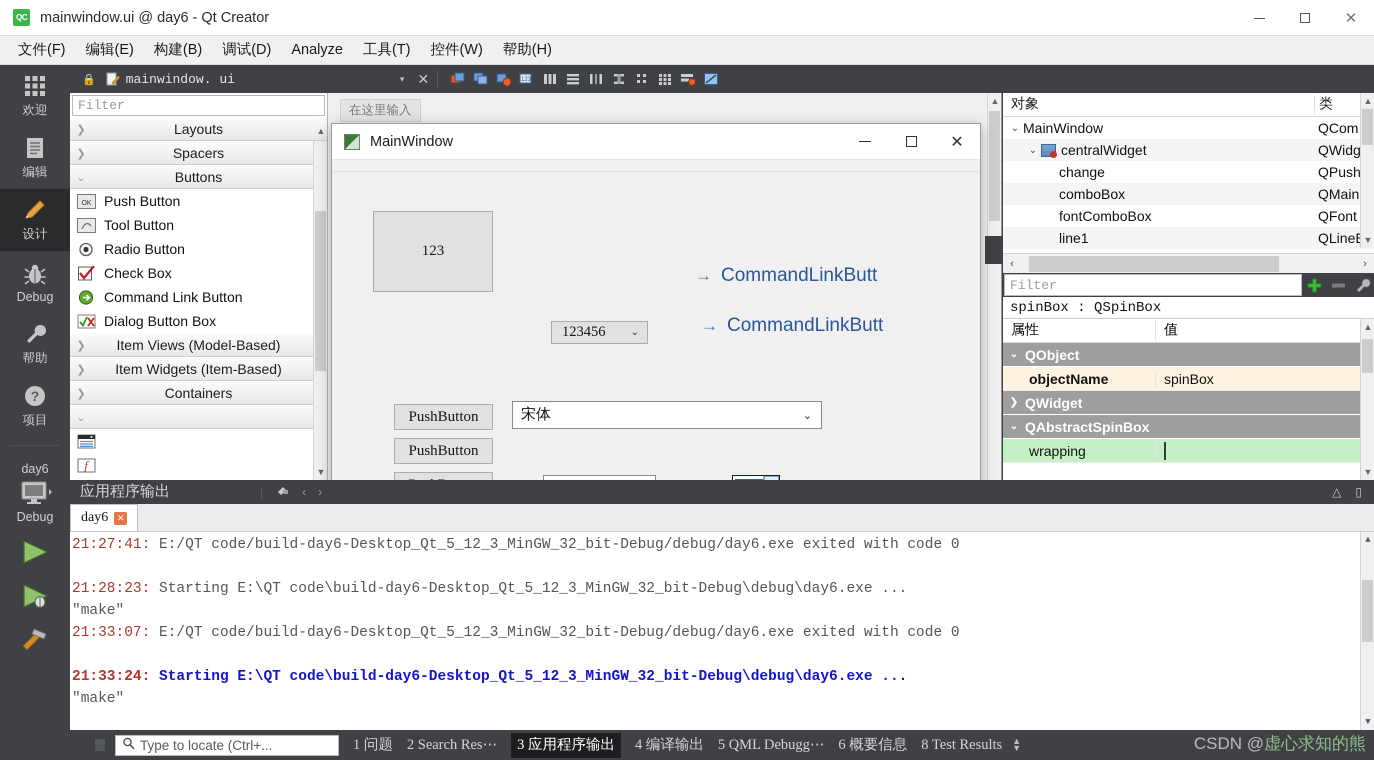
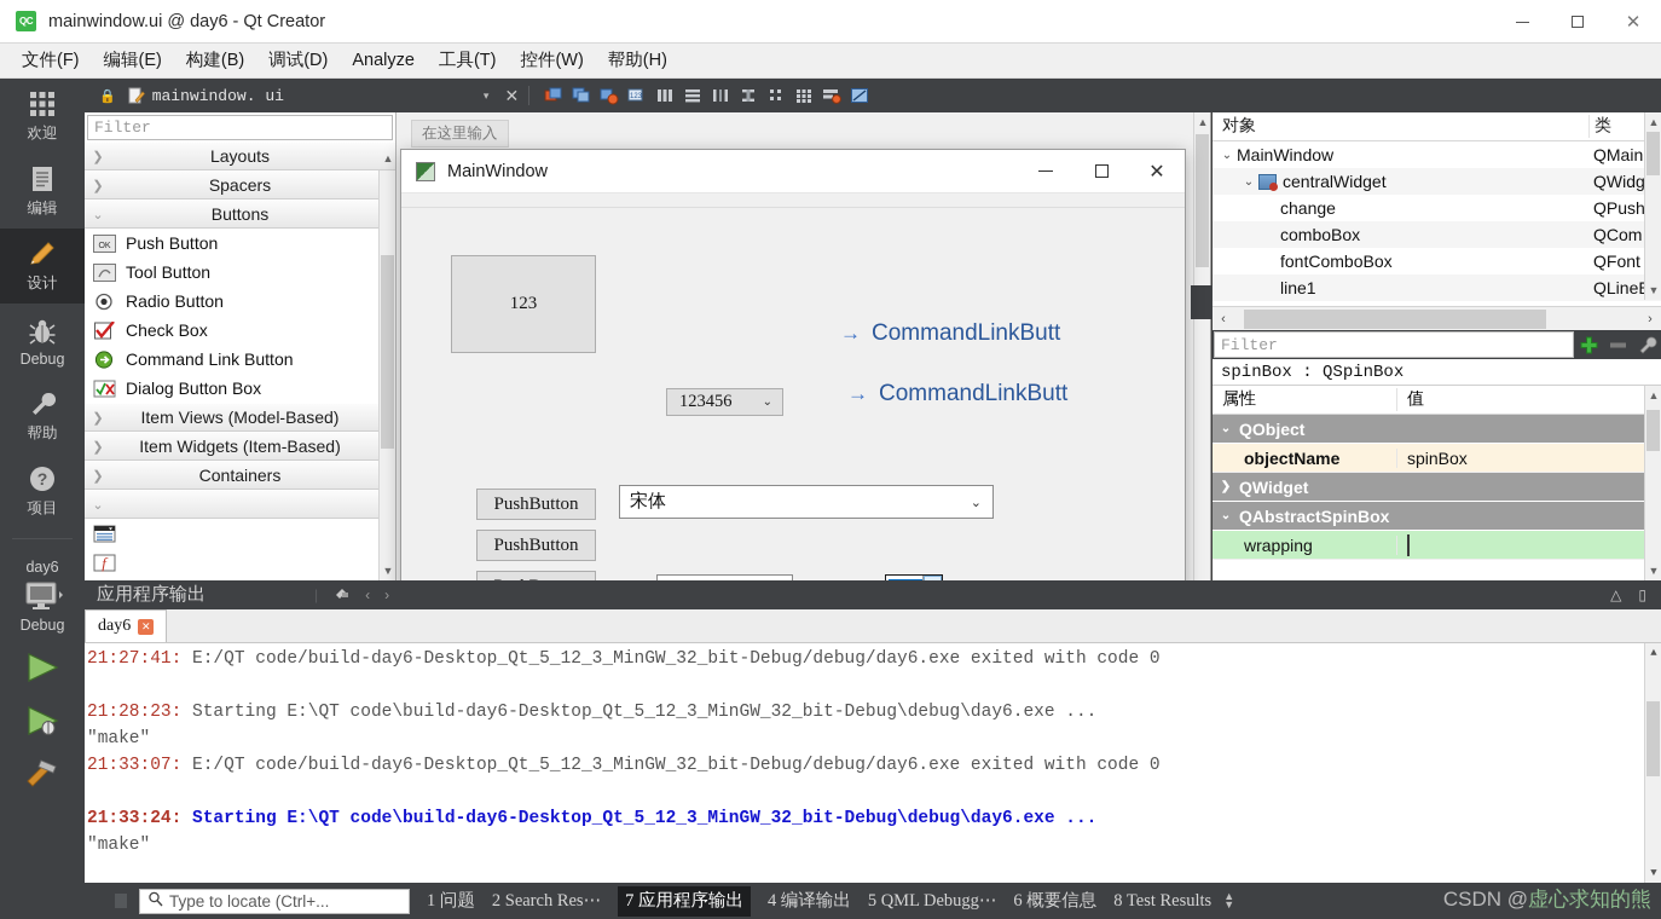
  QC
  mainwindow.ui @ day6 - Qt Creator
  ✕
  文件(F)
  编辑(E)
  构建(B)
  调试(D)
  Analyze
  工具(T)
  控件(W)
  帮助(H)
  🔒
  mainwindow. ui
  ▾
  ✕
  欢迎
  编辑
  设计
  Debug
  帮助
  ?
  项目
  day6
  Debug
  Filter
  ❯
  Layouts
  ❯
  Spacers
  ⌄
  Buttons
  Push Button
  Tool Button
  Radio Button
  Check Box
  Command Link Button
  Dialog Button Box
  ❯
  Item Views (Model-Based)
  ❯
  Item Widgets (Item-Based)
  ❯
  Containers
  ⌄
  f
  ▲
  ▼
  在这里输入
  ▲
  MainWindow
  ✕
  123
  123456
  ⌄
  →
  CommandLinkButt
  →
  CommandLinkButt
  PushButton
  PushButton
  宋体
  ⌄
  对象
  类
  ⌄
  MainWindow
- QCom
+ QMain
  ⌄
  centralWidget
  QWidg
  change
  QPush
  comboBox
- QMain
+ QCom
  fontComboBox
  QFont
  line1
  QLine
  ▲
  ▼
  ‹
  ›
  Filter
  spinBox : QSpinBox
  属性
  值
  ⌄
  QObject
  objectName
  spinBox
  ❯
  QWidget
  ⌄
  QAbstractSpinBox
  wrapping
  ▲
  ▼
  应用程序输出
  |
  ‹
  ›
  △
  ▯
  day6
  ✕
  21:27:41: E:/QT code/build-day6-Desktop_Qt_5_12_3_MinGW_32_bit-Debug/debug/day6.exe exited with code 0
  21:28:23: Starting E:\QT code\build-day6-Desktop_Qt_5_12_3_MinGW_32_bit-Debug\debug\day6.exe ...
  "make"
  21:33:07: E:/QT code/build-day6-Desktop_Qt_5_12_3_MinGW_32_bit-Debug/debug/day6.exe exited with code 0
  21:33:24: Starting E:\QT code\build-day6-Desktop_Qt_5_12_3_MinGW_32_bit-Debug\debug\day6.exe ...
  "make"
  ▲
  ▼
  Type to locate (Ctrl+...
  1 问题
  2 Search Res⋯
- 3 应用程序输出
+ 7 应用程序输出
  4 编译输出
  5 QML Debugg⋯
  6 概要信息
  8 Test Results
  ▲
  ▼
  CSDN @虚心求知的熊
